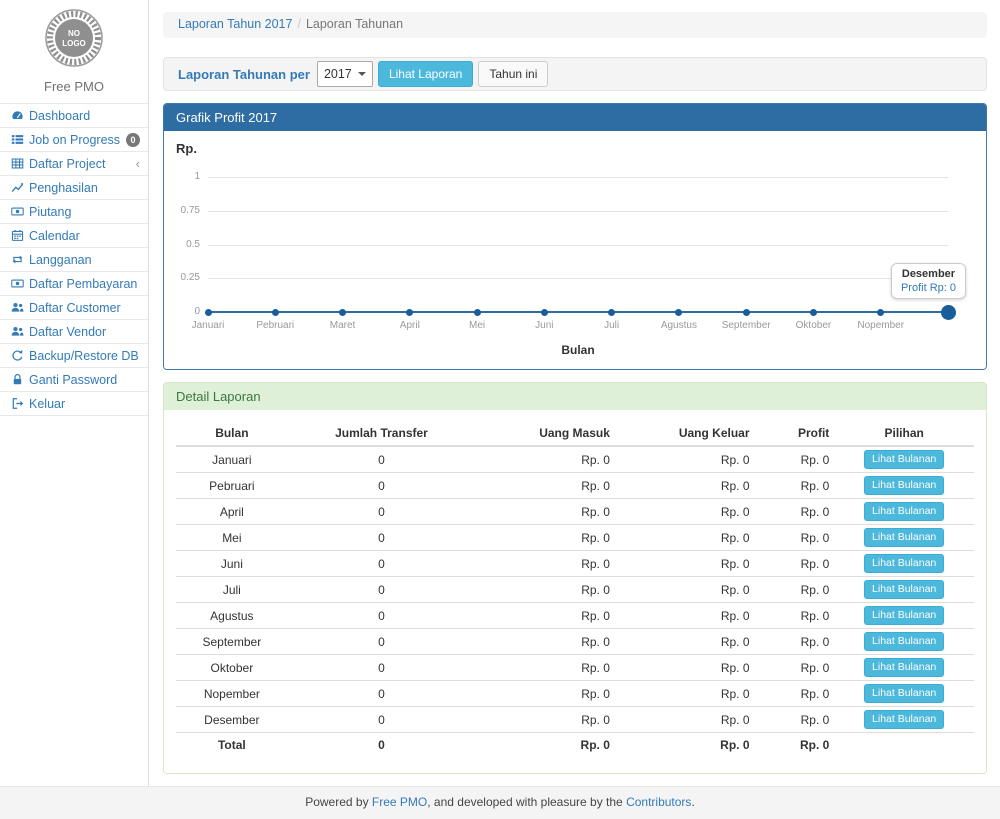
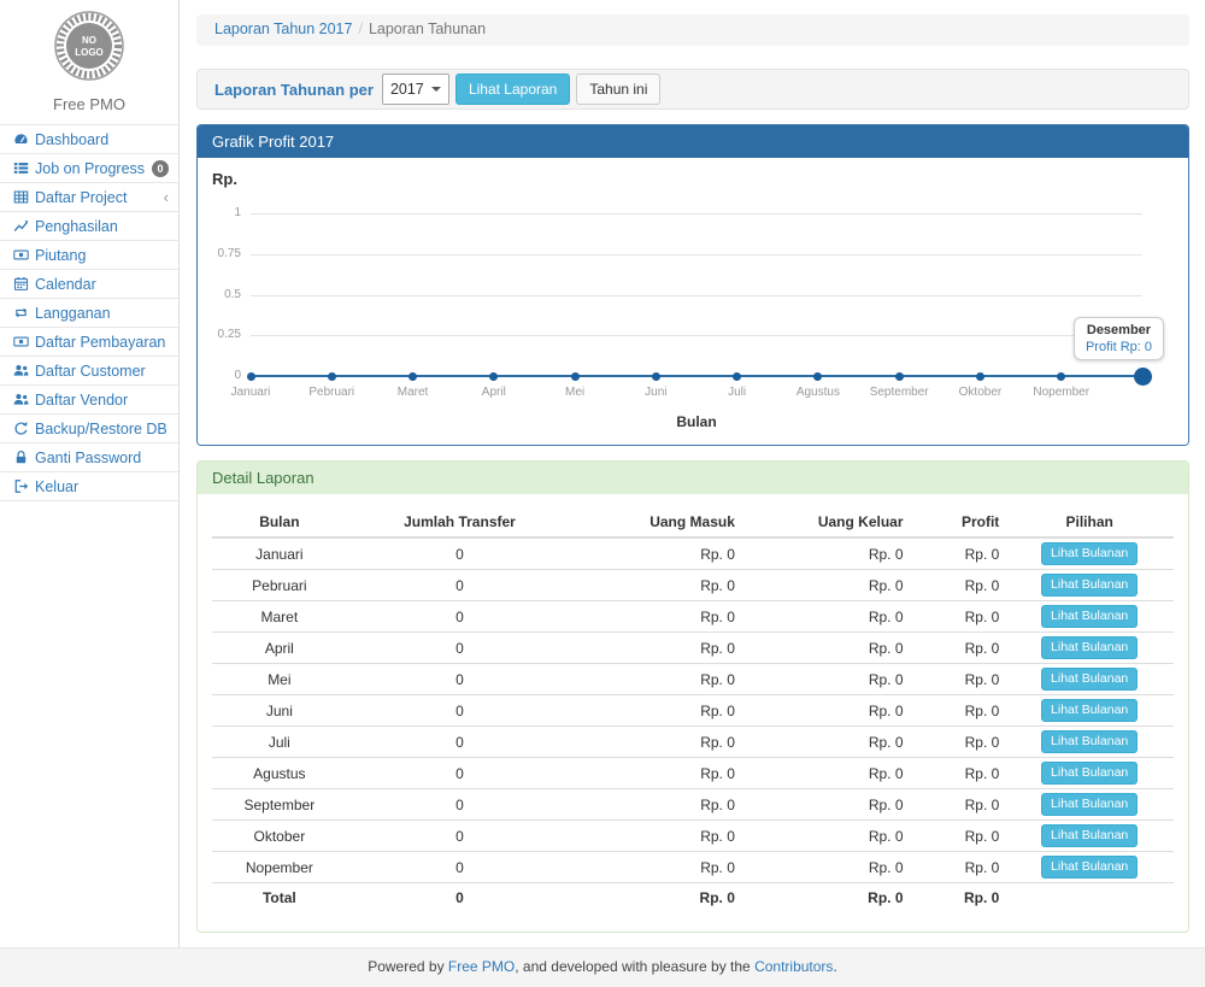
  NO
  LOGO
  Free PMO
  Dashboard
  Job on Progress
  0
  Daftar Project
  Penghasilan
  Piutang
  Calendar
  Langganan
  Daftar Pembayaran
  Daftar Customer
  Daftar Vendor
  Backup/Restore DB
  Ganti Password
  Keluar
  Laporan Tahun 2017 / Laporan Tahunan
  Laporan Tahunan per
  2017
  Lihat Laporan
  Tahun ini
  Grafik Profit 2017
  Rp.
  Bulan
  Desember
  Profit Rp: 0
  1
  0.75
  0.5
  0.25
  0
  Januari
  Pebruari
  Maret
  April
  Mei
  Juni
  Juli
  Agustus
  September
  Oktober
  Nopember
  Detail Laporan
  Bulan	Jumlah Transfer	Uang Masuk	Uang Keluar	Profit	Pilihan
  Januari	0	Rp. 0	Rp. 0	Rp. 0	Lihat Bulanan
  Pebruari	0	Rp. 0	Rp. 0	Rp. 0	Lihat Bulanan
+ Maret	0	Rp. 0	Rp. 0	Rp. 0	Lihat Bulanan
  April	0	Rp. 0	Rp. 0	Rp. 0	Lihat Bulanan
  Mei	0	Rp. 0	Rp. 0	Rp. 0	Lihat Bulanan
  Juni	0	Rp. 0	Rp. 0	Rp. 0	Lihat Bulanan
  Juli	0	Rp. 0	Rp. 0	Rp. 0	Lihat Bulanan
  Agustus	0	Rp. 0	Rp. 0	Rp. 0	Lihat Bulanan
  September	0	Rp. 0	Rp. 0	Rp. 0	Lihat Bulanan
  Oktober	0	Rp. 0	Rp. 0	Rp. 0	Lihat Bulanan
  Nopember	0	Rp. 0	Rp. 0	Rp. 0	Lihat Bulanan
- Desember	0	Rp. 0	Rp. 0	Rp. 0	Lihat Bulanan
  Total	0	Rp. 0	Rp. 0	Rp. 0
  Powered by Free PMO, and developed with pleasure by the Contributors.
